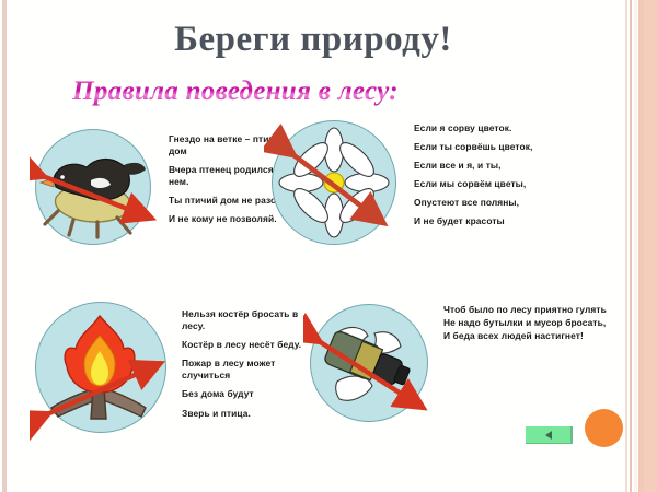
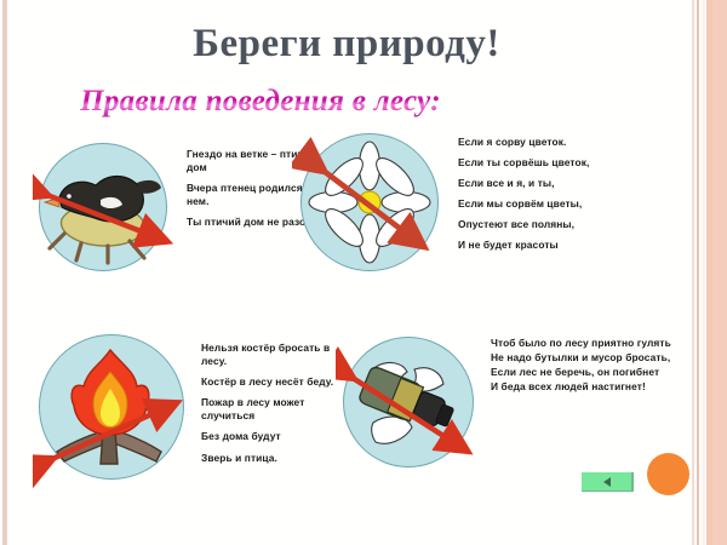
  Береги природу!
  Правила поведения в лесу:
  Гнездо на ветке – птичий дом
  Вчера птенец родился нем.
  Ты птичий дом не раз
- И не кому не позволяй.
  Если я сорву цветок.
  Если ты сорвёшь цветок,
  Если все и я, и ты,
  Если мы сорвём цветы,
  Опустеют все поляны,
  И не будет красоты
  Нельзя костёр бросать в лесу.
  Костёр в лесу несёт беду.
  Пожар в лесу может случиться
  Без дома будут
  Зверь и птица.
  Чтоб было по лесу приятно гулять
  Не надо бутылки и мусор бросать,
+ Если лес не беречь, он погибнет
  И беда всех людей настигнет!
